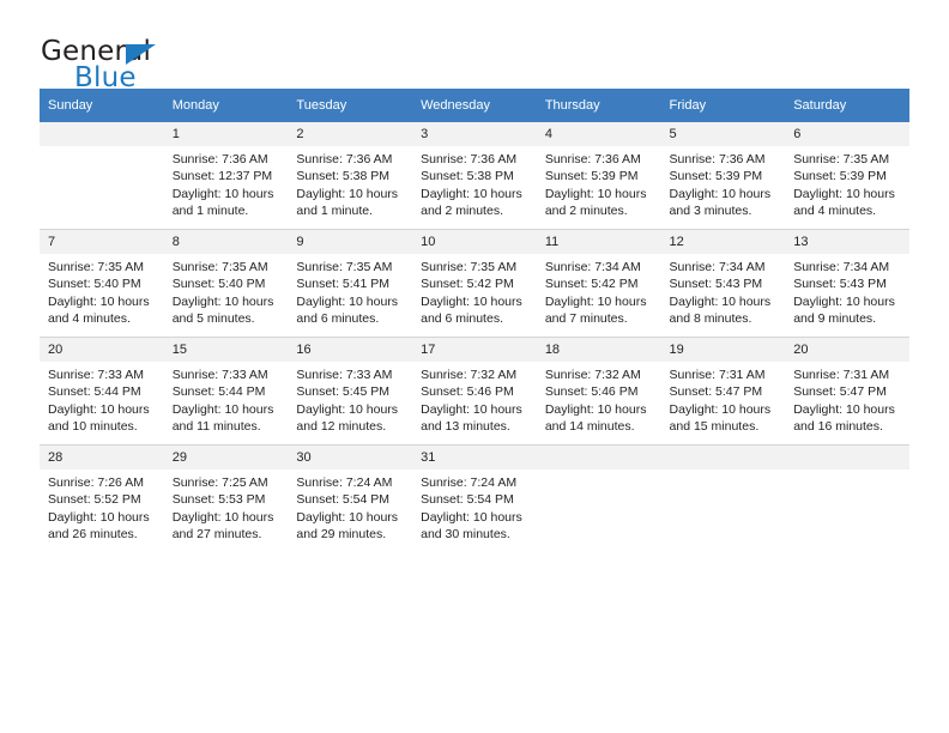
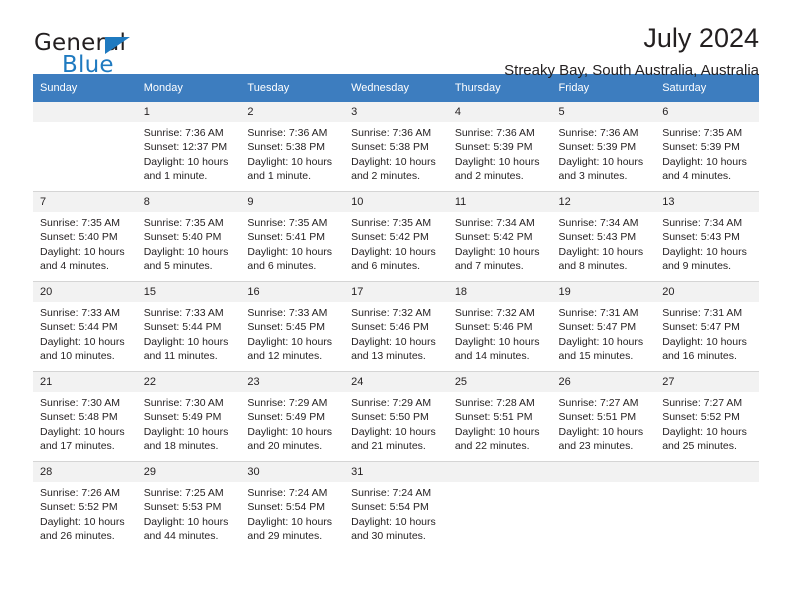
  General
  Blue
+ July 2024
+ Streaky Bay, South Australia, Australia
  Sunday	Monday	Tuesday	Wednesday	Thursday	Friday	Saturday
  	1Sunrise: 7:36 AMSunset: 12:37 PMDaylight: 10 hoursand 1 minute.	2Sunrise: 7:36 AMSunset: 5:38 PMDaylight: 10 hoursand 1 minute.	3Sunrise: 7:36 AMSunset: 5:38 PMDaylight: 10 hoursand 2 minutes.	4Sunrise: 7:36 AMSunset: 5:39 PMDaylight: 10 hoursand 2 minutes.	5Sunrise: 7:36 AMSunset: 5:39 PMDaylight: 10 hoursand 3 minutes.	6Sunrise: 7:35 AMSunset: 5:39 PMDaylight: 10 hoursand 4 minutes.
  7Sunrise: 7:35 AMSunset: 5:40 PMDaylight: 10 hoursand 4 minutes.	8Sunrise: 7:35 AMSunset: 5:40 PMDaylight: 10 hoursand 5 minutes.	9Sunrise: 7:35 AMSunset: 5:41 PMDaylight: 10 hoursand 6 minutes.	10Sunrise: 7:35 AMSunset: 5:42 PMDaylight: 10 hoursand 6 minutes.	11Sunrise: 7:34 AMSunset: 5:42 PMDaylight: 10 hoursand 7 minutes.	12Sunrise: 7:34 AMSunset: 5:43 PMDaylight: 10 hoursand 8 minutes.	13Sunrise: 7:34 AMSunset: 5:43 PMDaylight: 10 hoursand 9 minutes.
  20Sunrise: 7:33 AMSunset: 5:44 PMDaylight: 10 hoursand 10 minutes.	15Sunrise: 7:33 AMSunset: 5:44 PMDaylight: 10 hoursand 11 minutes.	16Sunrise: 7:33 AMSunset: 5:45 PMDaylight: 10 hoursand 12 minutes.	17Sunrise: 7:32 AMSunset: 5:46 PMDaylight: 10 hoursand 13 minutes.	18Sunrise: 7:32 AMSunset: 5:46 PMDaylight: 10 hoursand 14 minutes.	19Sunrise: 7:31 AMSunset: 5:47 PMDaylight: 10 hoursand 15 minutes.	20Sunrise: 7:31 AMSunset: 5:47 PMDaylight: 10 hoursand 16 minutes.
+ 21Sunrise: 7:30 AMSunset: 5:48 PMDaylight: 10 hoursand 17 minutes.	22Sunrise: 7:30 AMSunset: 5:49 PMDaylight: 10 hoursand 18 minutes.	23Sunrise: 7:29 AMSunset: 5:49 PMDaylight: 10 hoursand 20 minutes.	24Sunrise: 7:29 AMSunset: 5:50 PMDaylight: 10 hoursand 21 minutes.	25Sunrise: 7:28 AMSunset: 5:51 PMDaylight: 10 hoursand 22 minutes.	26Sunrise: 7:27 AMSunset: 5:51 PMDaylight: 10 hoursand 23 minutes.	27Sunrise: 7:27 AMSunset: 5:52 PMDaylight: 10 hoursand 25 minutes.
- 28Sunrise: 7:26 AMSunset: 5:52 PMDaylight: 10 hoursand 26 minutes.	29Sunrise: 7:25 AMSunset: 5:53 PMDaylight: 10 hoursand 27 minutes.	30Sunrise: 7:24 AMSunset: 5:54 PMDaylight: 10 hoursand 29 minutes.	31Sunrise: 7:24 AMSunset: 5:54 PMDaylight: 10 hoursand 30 minutes.
+ 28Sunrise: 7:26 AMSunset: 5:52 PMDaylight: 10 hoursand 26 minutes.	29Sunrise: 7:25 AMSunset: 5:53 PMDaylight: 10 hoursand 44 minutes.	30Sunrise: 7:24 AMSunset: 5:54 PMDaylight: 10 hoursand 29 minutes.	31Sunrise: 7:24 AMSunset: 5:54 PMDaylight: 10 hoursand 30 minutes.
